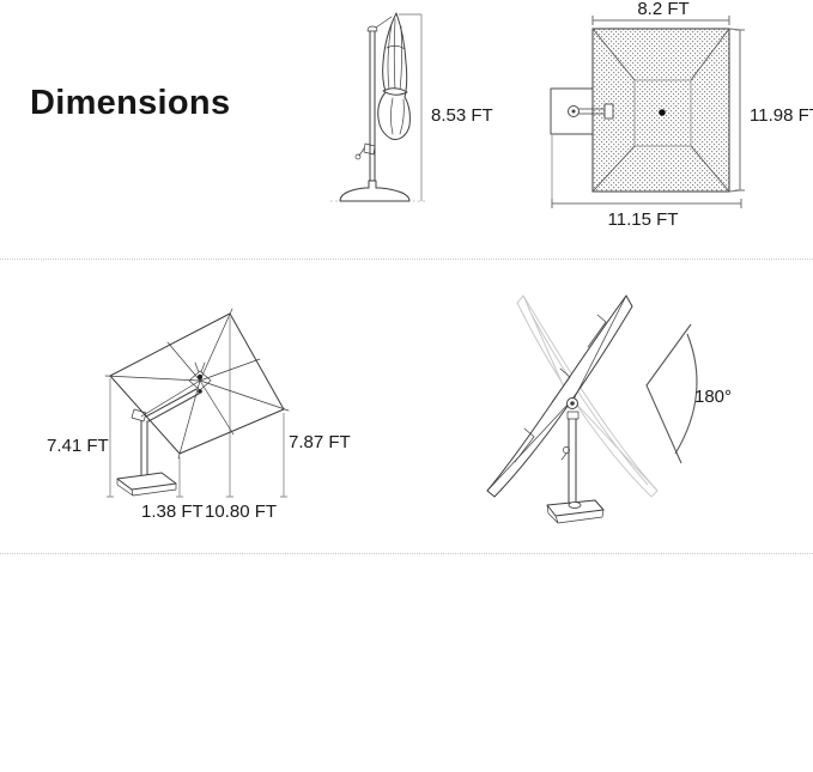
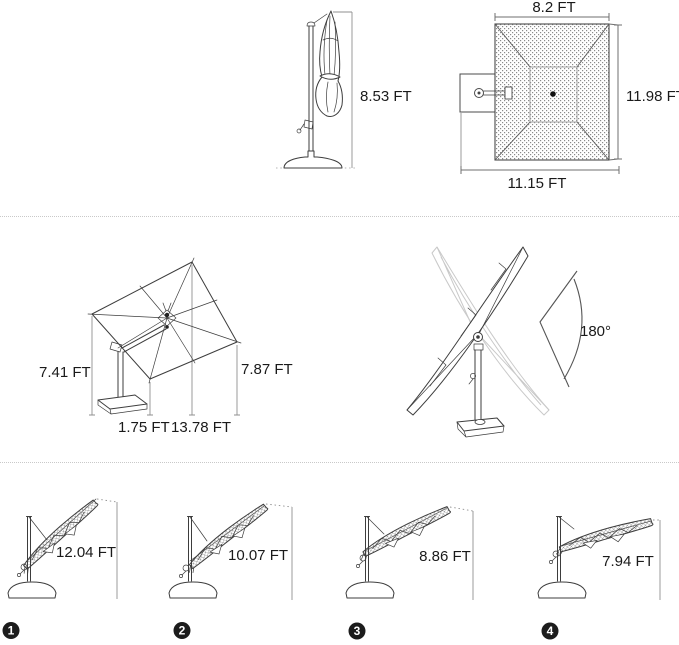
- Dimensions
  8.53 FT
  8.2 FT
  11.98 F
  11.15 FT
  7.41 FT
  7.87 FT
- 1.38 FT
+ 1.75 FT
- 10.80 FT
+ 13.78 FT
  180°
+ 12.04 FT
+ 1
+ 10.07 FT
+ 2
+ 8.86 FT
+ 3
+ 7.94 FT
+ 4
